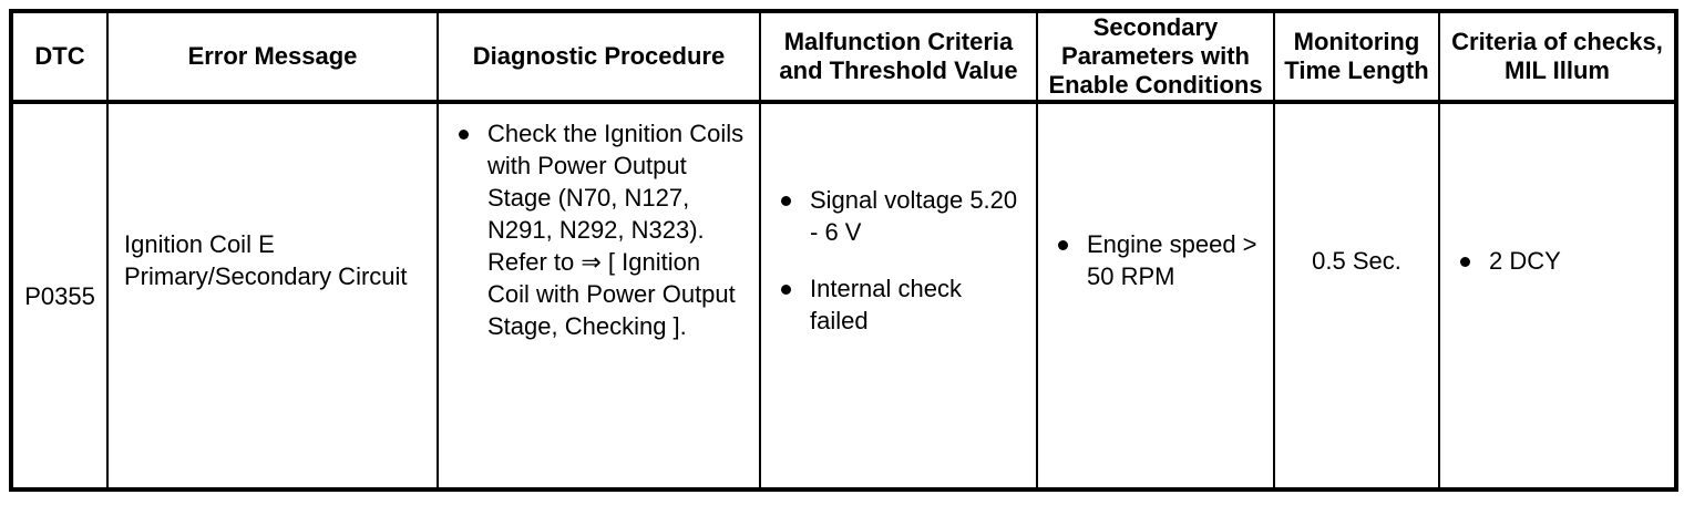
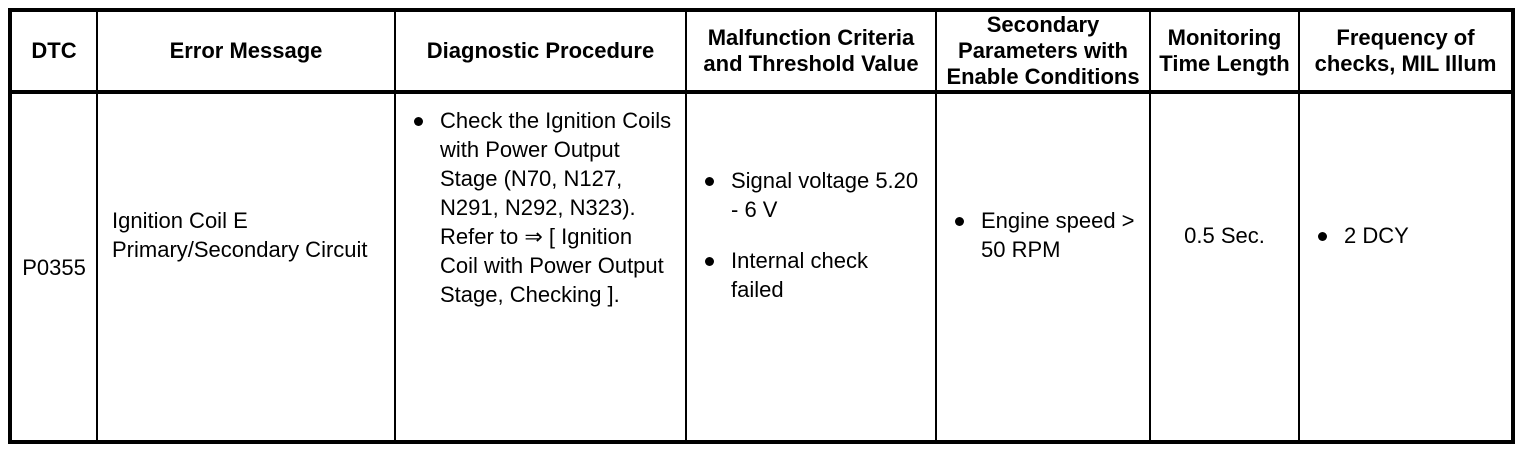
- DTC	Error Message	Diagnostic Procedure	Malfunction Criteria and Threshold Value	Secondary Parameters with Enable Conditions	Monitoring Time Length	Criteria of checks, MIL Illum
+ DTC	Error Message	Diagnostic Procedure	Malfunction Criteria and Threshold Value	Secondary Parameters with Enable Conditions	Monitoring Time Length	Frequency of checks, MIL Illum
  P0355	Ignition Coil E Primary/Secondary Circuit	Check the Ignition Coils with Power Output Stage (N70, N127, N291, N292, N323). Refer to ⇒ [ Ignition Coil with Power Output Stage, Checking ].	Signal voltage 5.20 - 6 V Internal check failed	Engine speed > 50 RPM	0.5 Sec.	2 DCY
